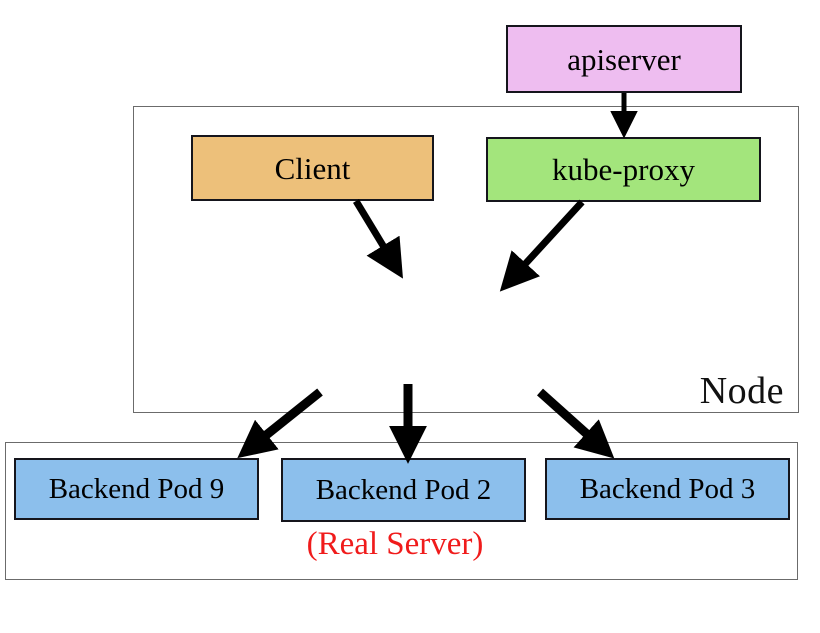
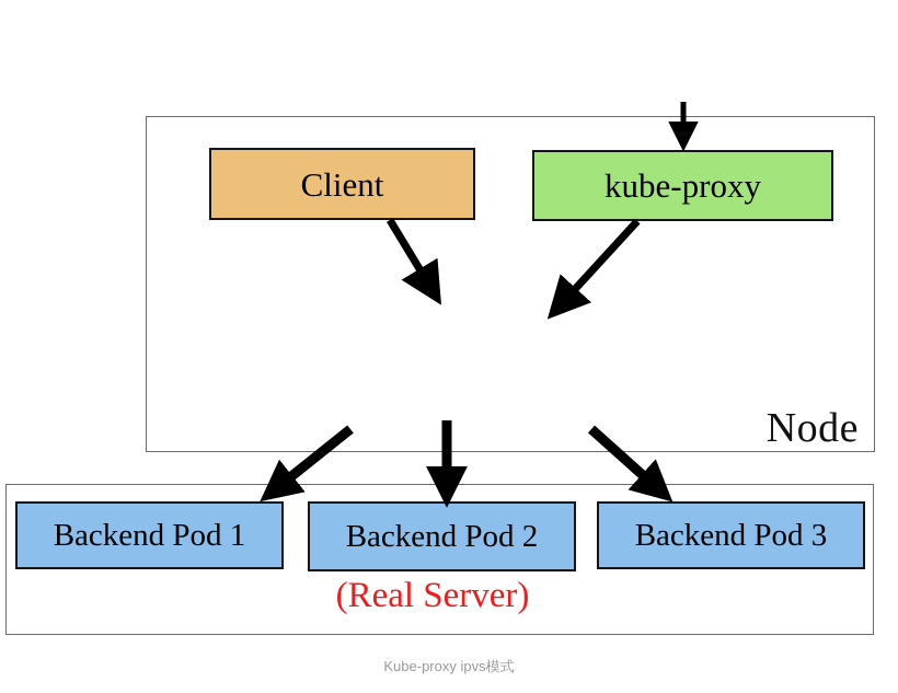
  Node
- apiserver
  Client
  kube-proxy
- Backend Pod 9
+ Backend Pod 1
  Backend Pod 2
  Backend Pod 3
  (Real Server)
+ Kube-proxy ipvs模式
